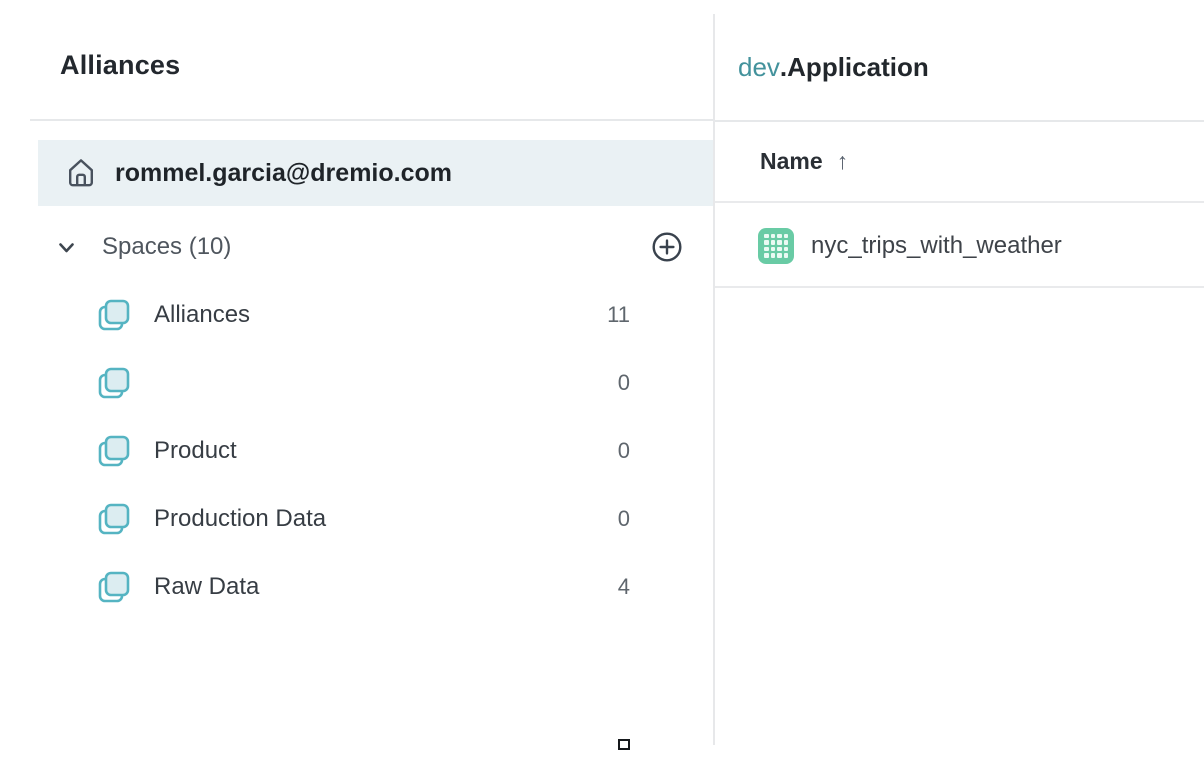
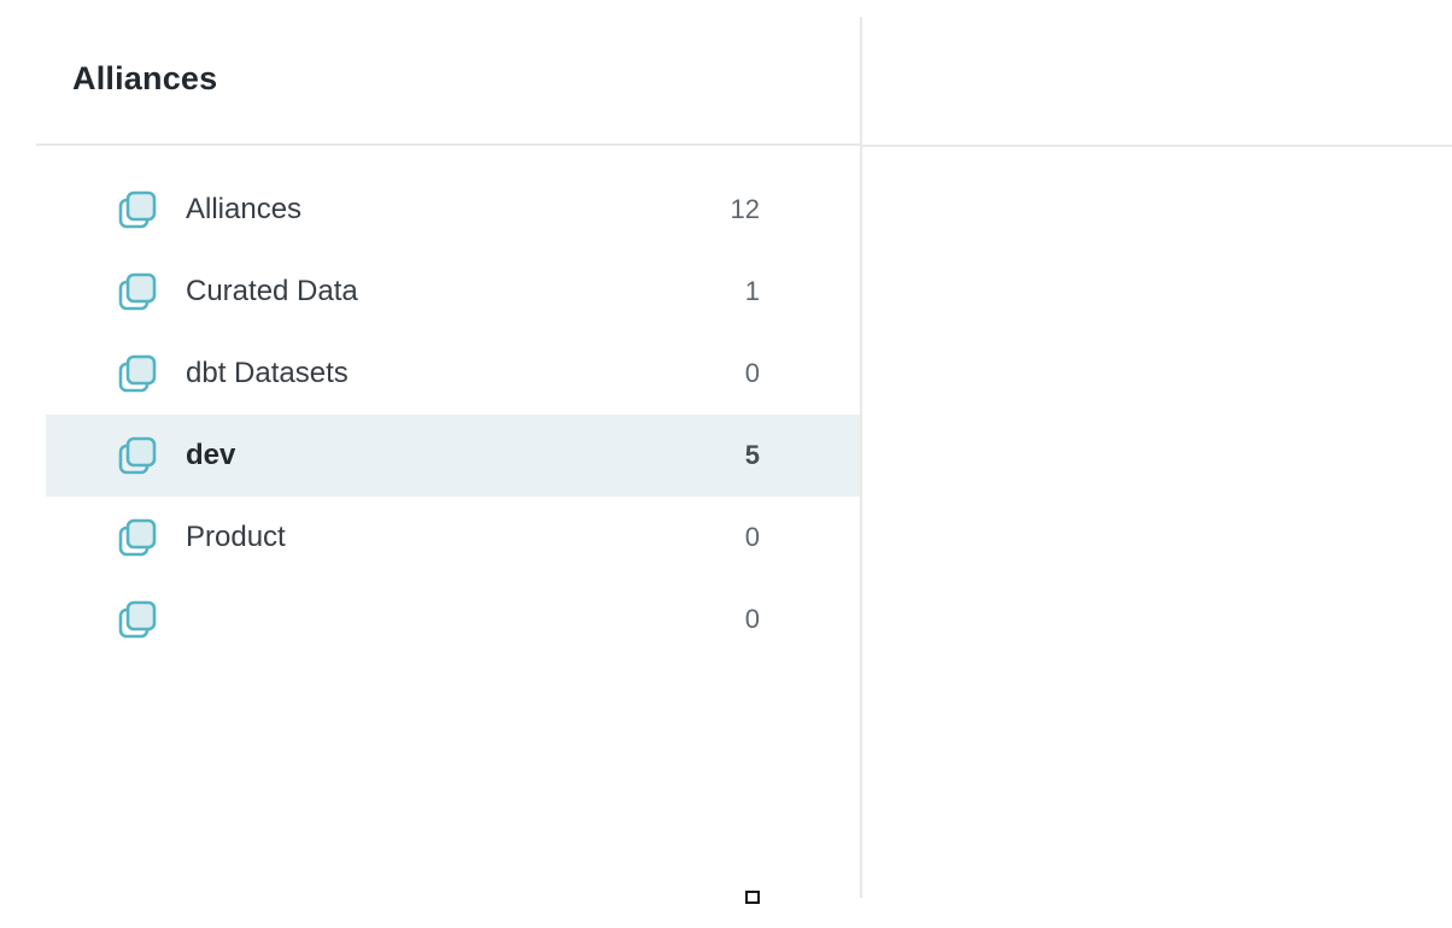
  Alliances
- rommel.garcia@dremio.com
- Spaces (10)
  Alliances
- 11
+ 12
+ Curated Data
+ 1
+ dbt Datasets
  0
+ dev
+ 5
  Product
  0
- Production Data
  0
- Raw Data
- 4
- dev.Application
- Name
- ↑
- nyc_trips_with_weather
